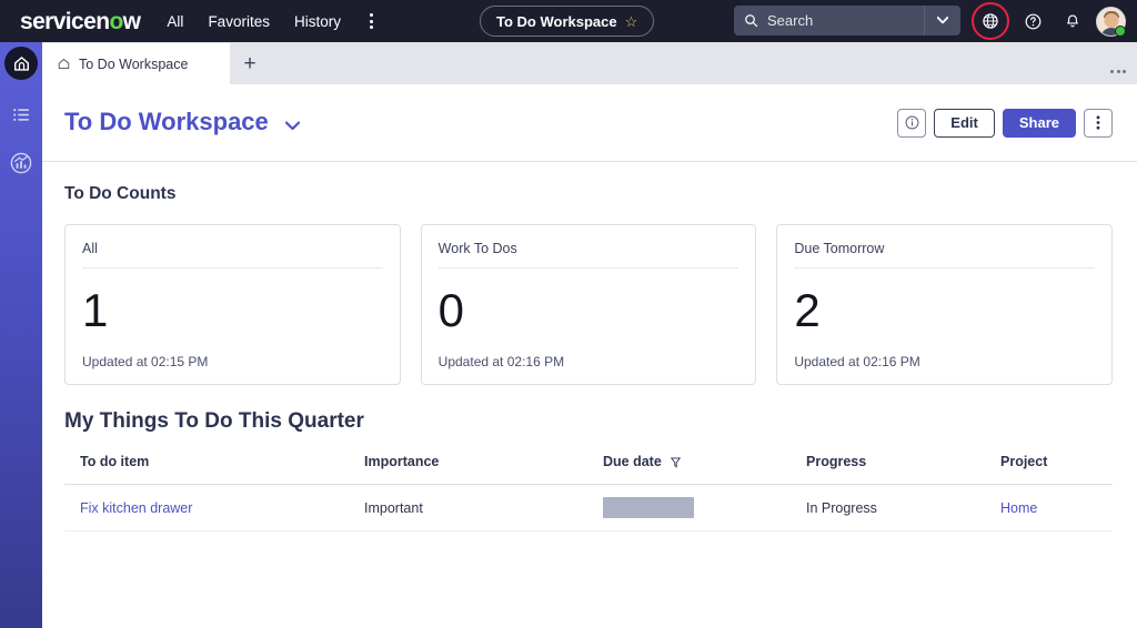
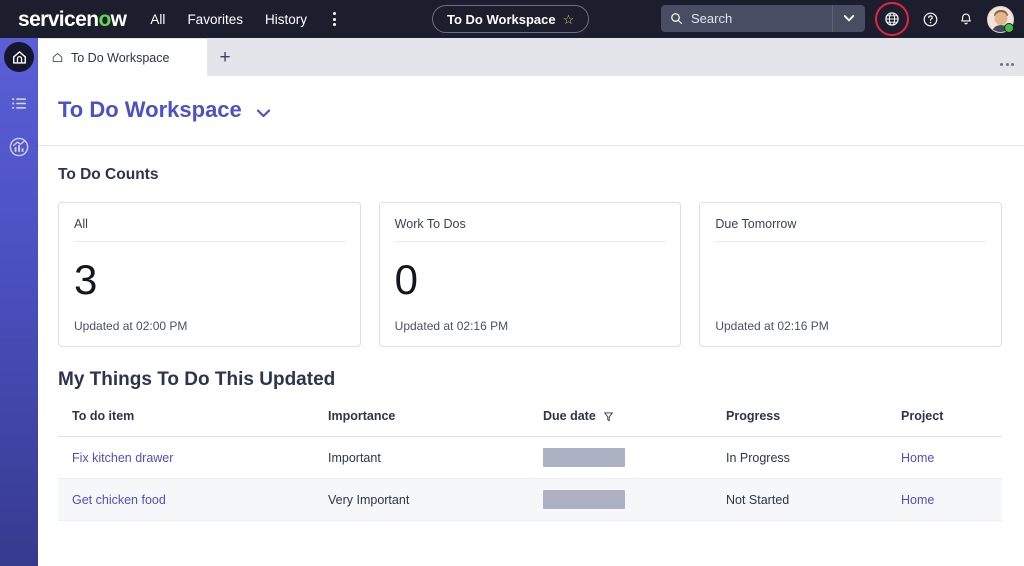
  servicen
  o
  w
  All
  Favorites
  History
  To Do Workspace
  ☆
  Search
  To Do Workspace
  +
  To Do Workspace
- Edit
- Share
  To Do Counts
  All
- 1
+ 3
- Updated at 02:15 PM
+ Updated at 02:00 PM
  Work To Dos
  0
  Updated at 02:16 PM
  Due Tomorrow
- 2
  Updated at 02:16 PM
- My Things To Do This Quarter
+ My Things To Do This Updated
  To do item	Importance	Due date	Progress	Project
  Fix kitchen drawer	Important		In Progress	Home
+ Get chicken food	Very Important		Not Started	Home
